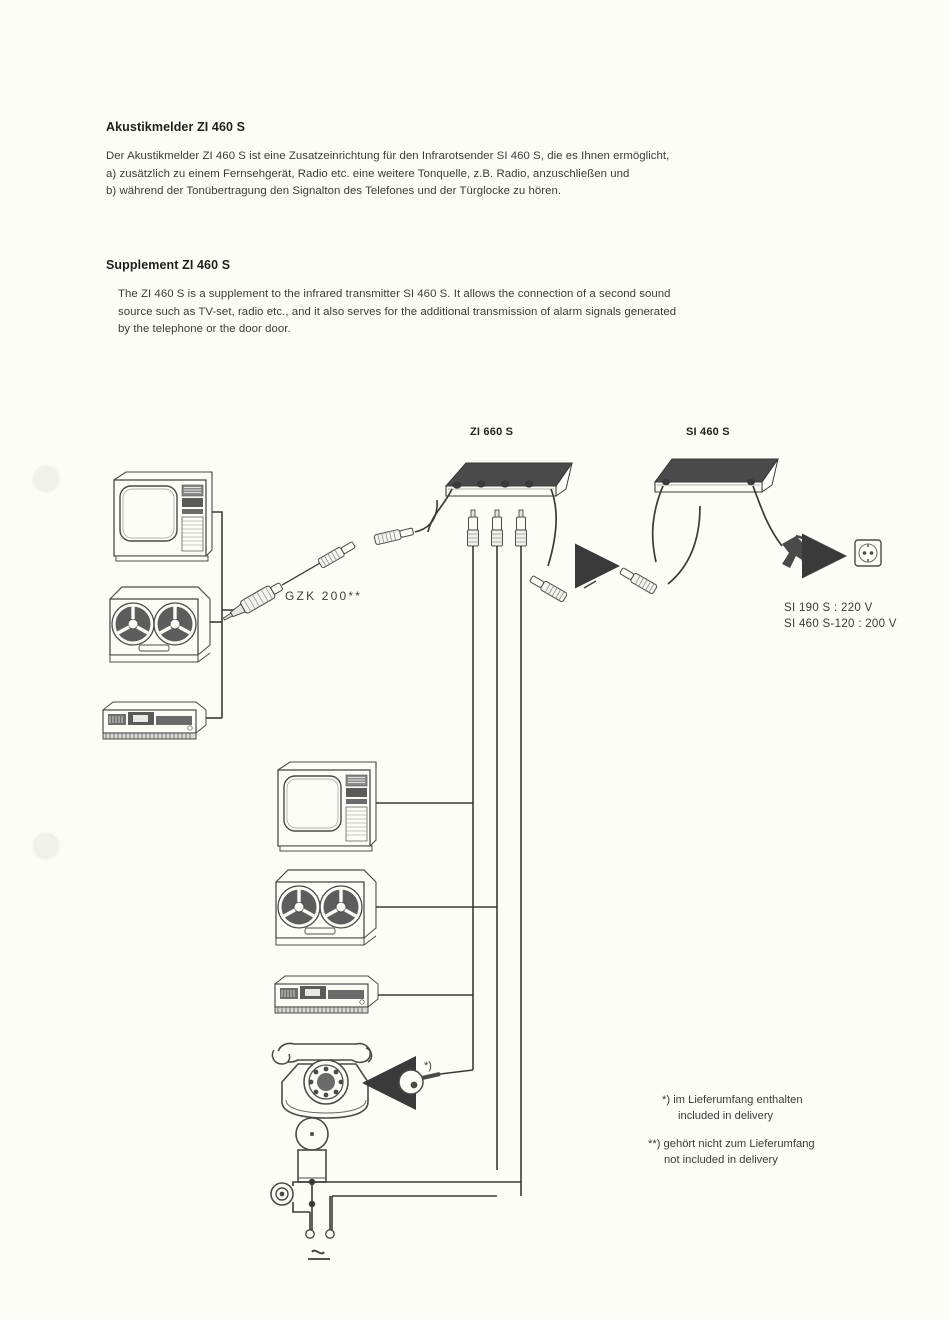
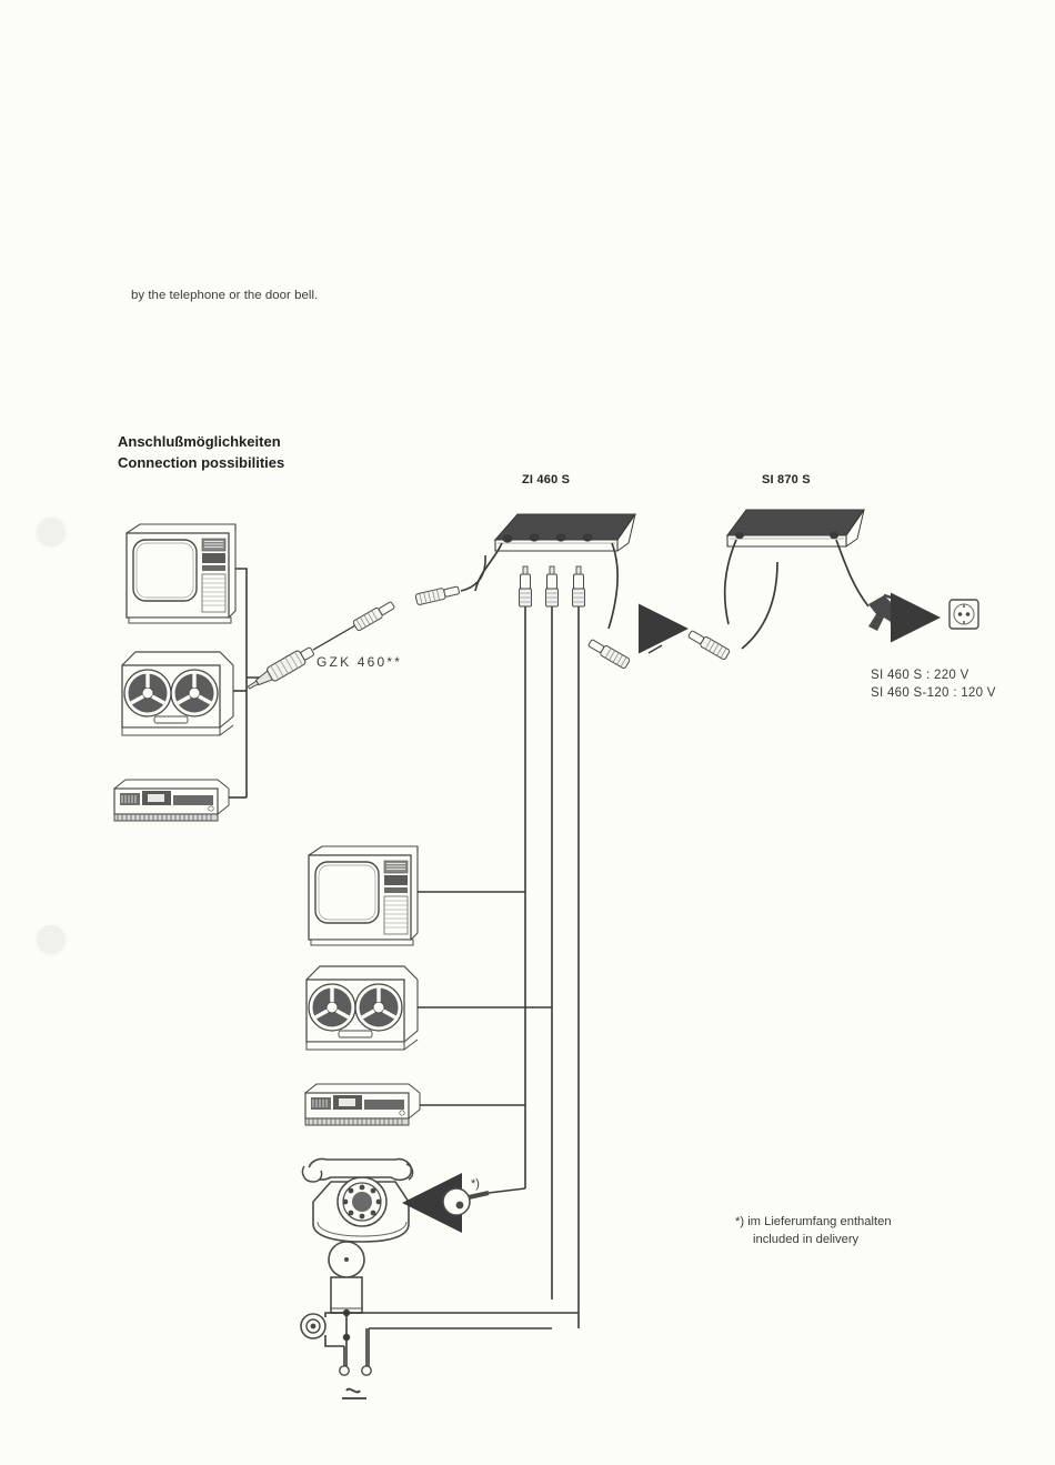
- Akustikmelder ZI 460 S
- Der Akustikmelder ZI 460 S ist eine Zusatzeinrichtung für den Infrarotsender SI 460 S, die es Ihnen ermöglicht,
- a) zusätzlich zu einem Fernsehgerät, Radio etc. eine weitere Tonquelle, z.B. Radio, anzuschließen und
- b) während der Tonübertragung den Signalton des Telefones und der Türglocke zu hören.
- Supplement ZI 460 S
- The ZI 460 S is a supplement to the infrared transmitter SI 460 S. It allows the connection of a second sound
- source such as TV-set, radio etc., and it also serves for the additional transmission of alarm signals generated
- by the telephone or the door door.
+ by the telephone or the door bell.
+ Anschlußmöglichkeiten
+ Connection possibilities
- ZI 660 S
+ ZI 460 S
- SI 460 S
+ SI 870 S
- GZK 200**
+ GZK 460**
  *)
- SI 190 S : 220 V
+ SI 460 S : 220 V
- SI 460 S-120 : 200 V
+ SI 460 S-120 : 120 V
  *) im Lieferumfang enthalten
  included in delivery
- **) gehört nicht zum Lieferumfang
- not included in delivery
